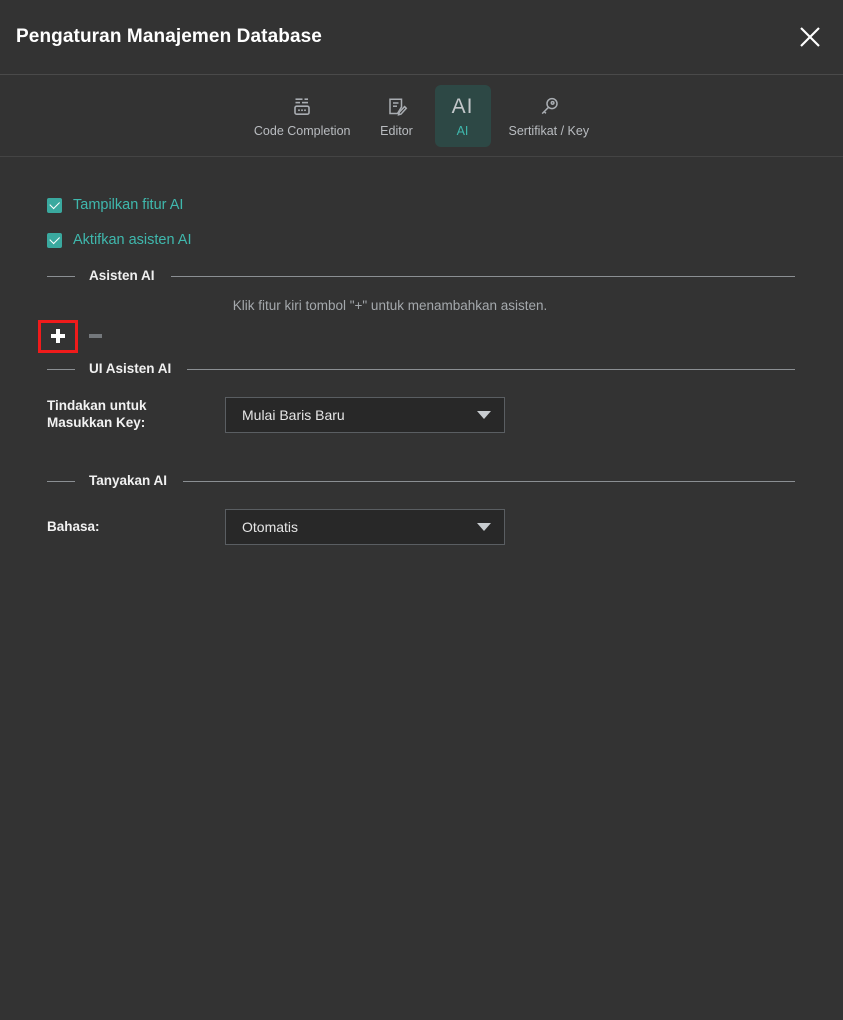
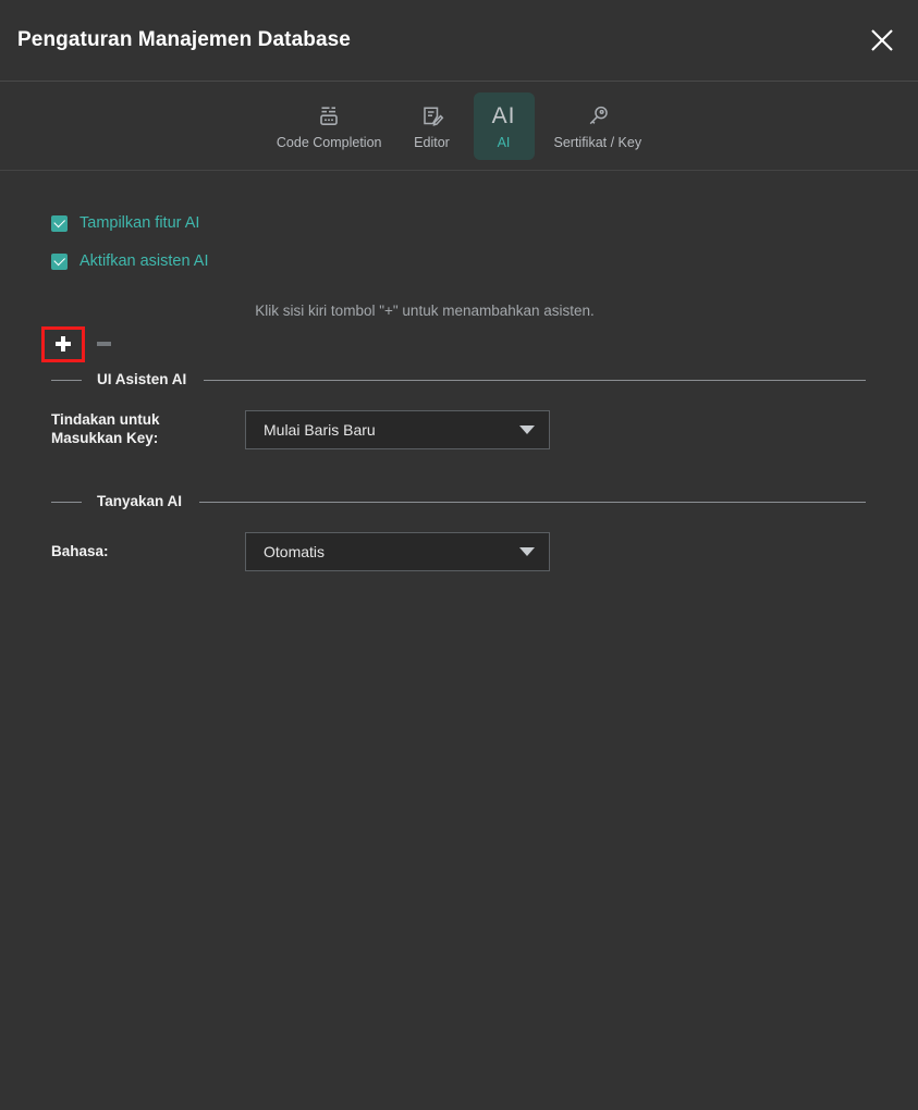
  Pengaturan Manajemen Database
  Code Completion
  Editor
  AI
  AI
  Sertifikat / Key
  Tampilkan fitur AI
  Aktifkan asisten AI
- Asisten AI
- Klik fitur kiri tombol "+" untuk menambahkan asisten.
+ Klik sisi kiri tombol "+" untuk menambahkan asisten.
  UI Asisten AI
  Tindakan untuk
  Masukkan Key:
  Mulai Baris Baru
  Tanyakan AI
  Bahasa:
  Otomatis
